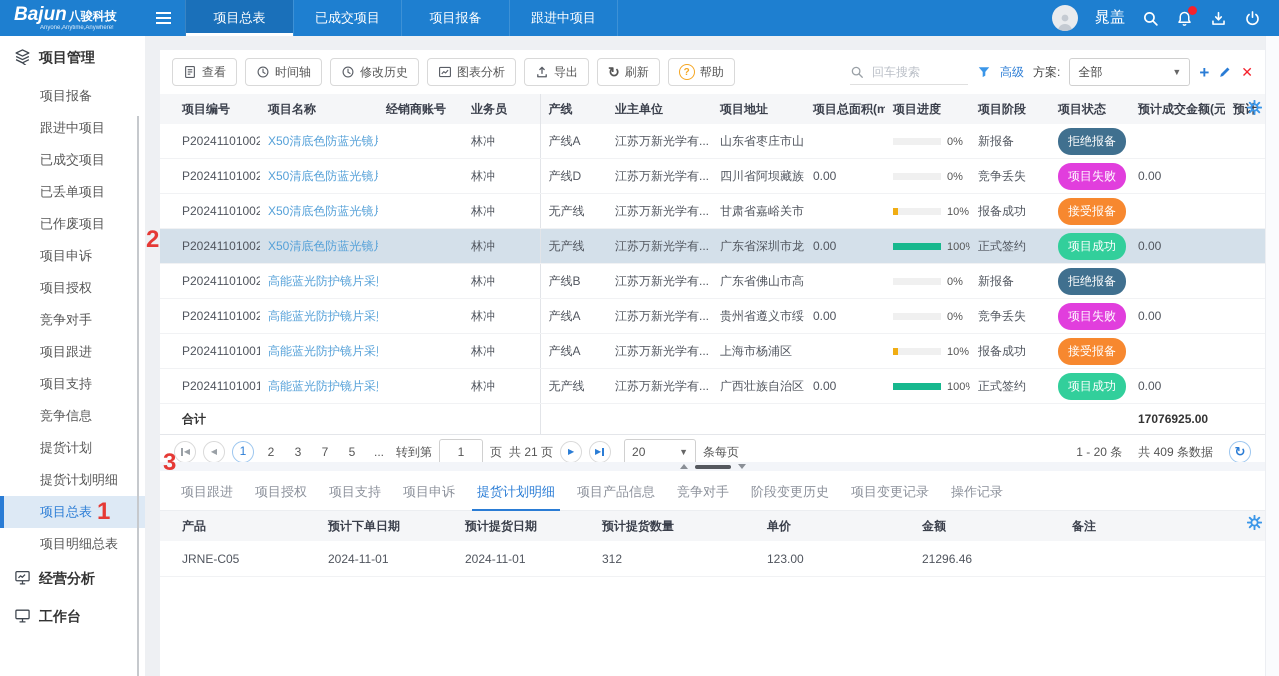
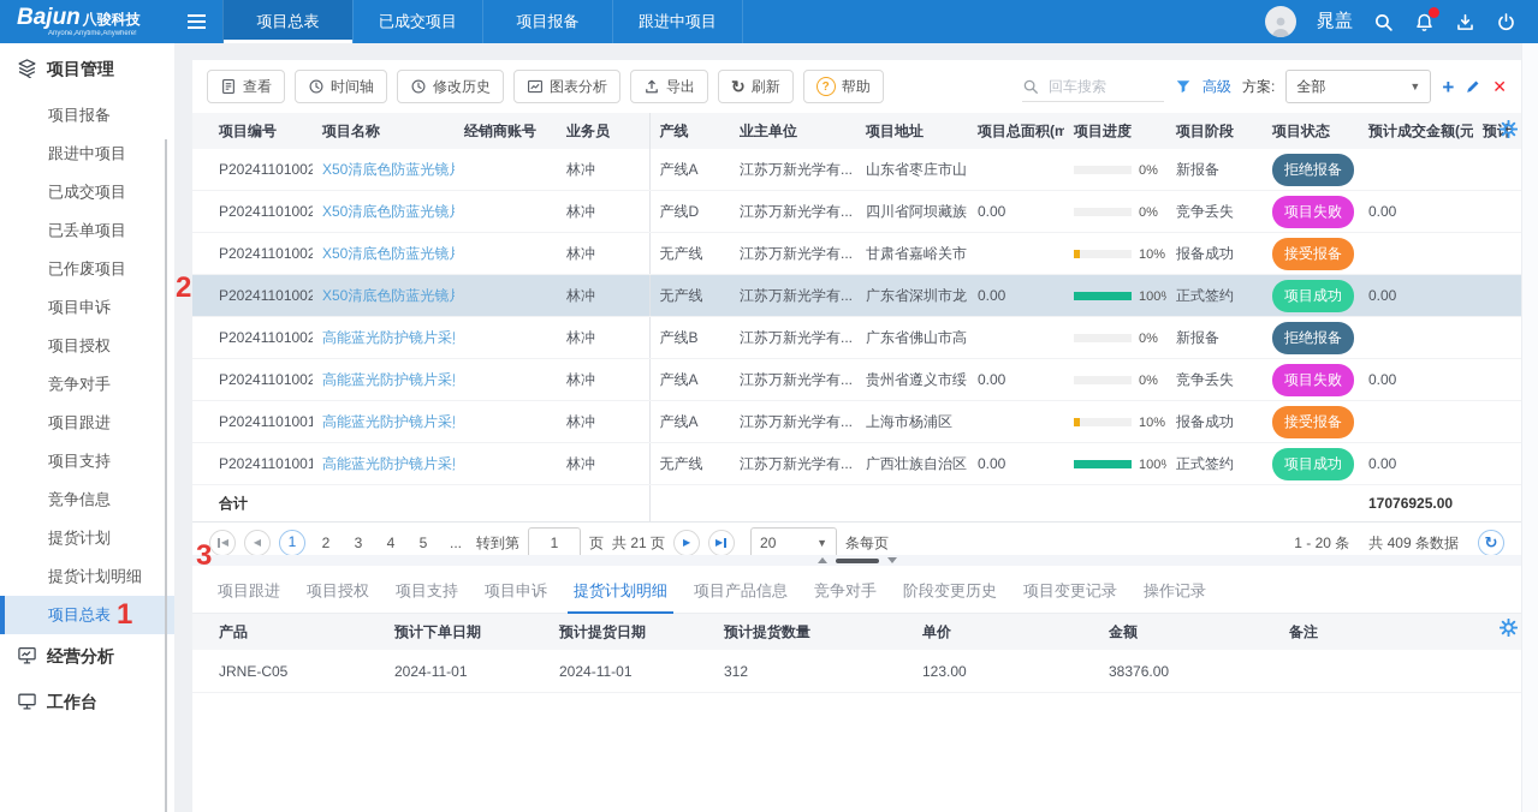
  Bajun
  八骏科技
  项目总表
  已成交项目
  项目报备
  跟进中项目
  晁盖
  项目管理
  项目报备
  跟进中项目
  已成交项目
  已丢单项目
  已作废项目
  项目申诉
  项目授权
  竞争对手
  项目跟进
  项目支持
  竞争信息
  提货计划
  提货计划明细
  项目总表
- 项目明细总表
  经营分析
  工作台
  查看
  时间轴
  修改历史
  图表分析
  导出
  ↻
  刷新
  帮助
  回车搜索
  高级
  方案:
  全部
  ▼
  +
  ✕
  项目编号	项目名称	经销商账号	业务员	产线	业主单位	项目地址	项目总面积(m	项目进度	项目阶段	项目状态	预计成交金额(元	预
  P20241101002	X50清底色防蓝光镜		林冲	产线A	江苏万新光学有...	山东省枣庄市山		0%	新报备	拒绝报备
  P20241101002	X50清底色防蓝光镜		林冲	产线D	江苏万新光学有...	四川省阿坝藏族	0.00	0%	竞争丢失	项目失败	0.00
  P20241101002	X50清底色防蓝光镜		林冲	无产线	江苏万新光学有...	甘肃省嘉峪关市		10%	报备成功	接受报备
  P20241101002	X50清底色防蓝光镜		林冲	无产线	江苏万新光学有...	广东省深圳市龙	0.00	100	正式签约	项目成功	0.00
  P20241101002	高能蓝光防护镜片采		林冲	产线B	江苏万新光学有...	广东省佛山市高		0%	新报备	拒绝报备
  P20241101002	高能蓝光防护镜片采		林冲	产线A	江苏万新光学有...	贵州省遵义市绥	0.00	0%	竞争丢失	项目失败	0.00
  P20241101001	高能蓝光防护镜片采		林冲	产线A	江苏万新光学有...	上海市杨浦区		10%	报备成功	接受报备
  P20241101001	高能蓝光防护镜片采		林冲	无产线	江苏万新光学有...	广西壮族自治区	0.00	100	正式签约	项目成功	0.00
  合计											17076925.00
  ◀
  ◀
  1
  2
  3
- 7
+ 4
  5
  ...
  转到第
  1
  页
  共 21 页
  ▶
  ▶
  20
  ▼
  条每页
  1 - 20 条
  共 409 条数据
  ↻
  项目跟进
  项目授权
  项目支持
  项目申诉
  提货计划明细
  项目产品信息
  竞争对手
  阶段变更历史
  项目变更记录
  操作记录
  产品	预计下单日期	预计提货日期	预计提货数量	单价	金额	备注
- JRNE-C05	2024-11-01	2024-11-01	312	123.00	21296.46
+ JRNE-C05	2024-11-01	2024-11-01	312	123.00	38376.00
  1
  2
  3
